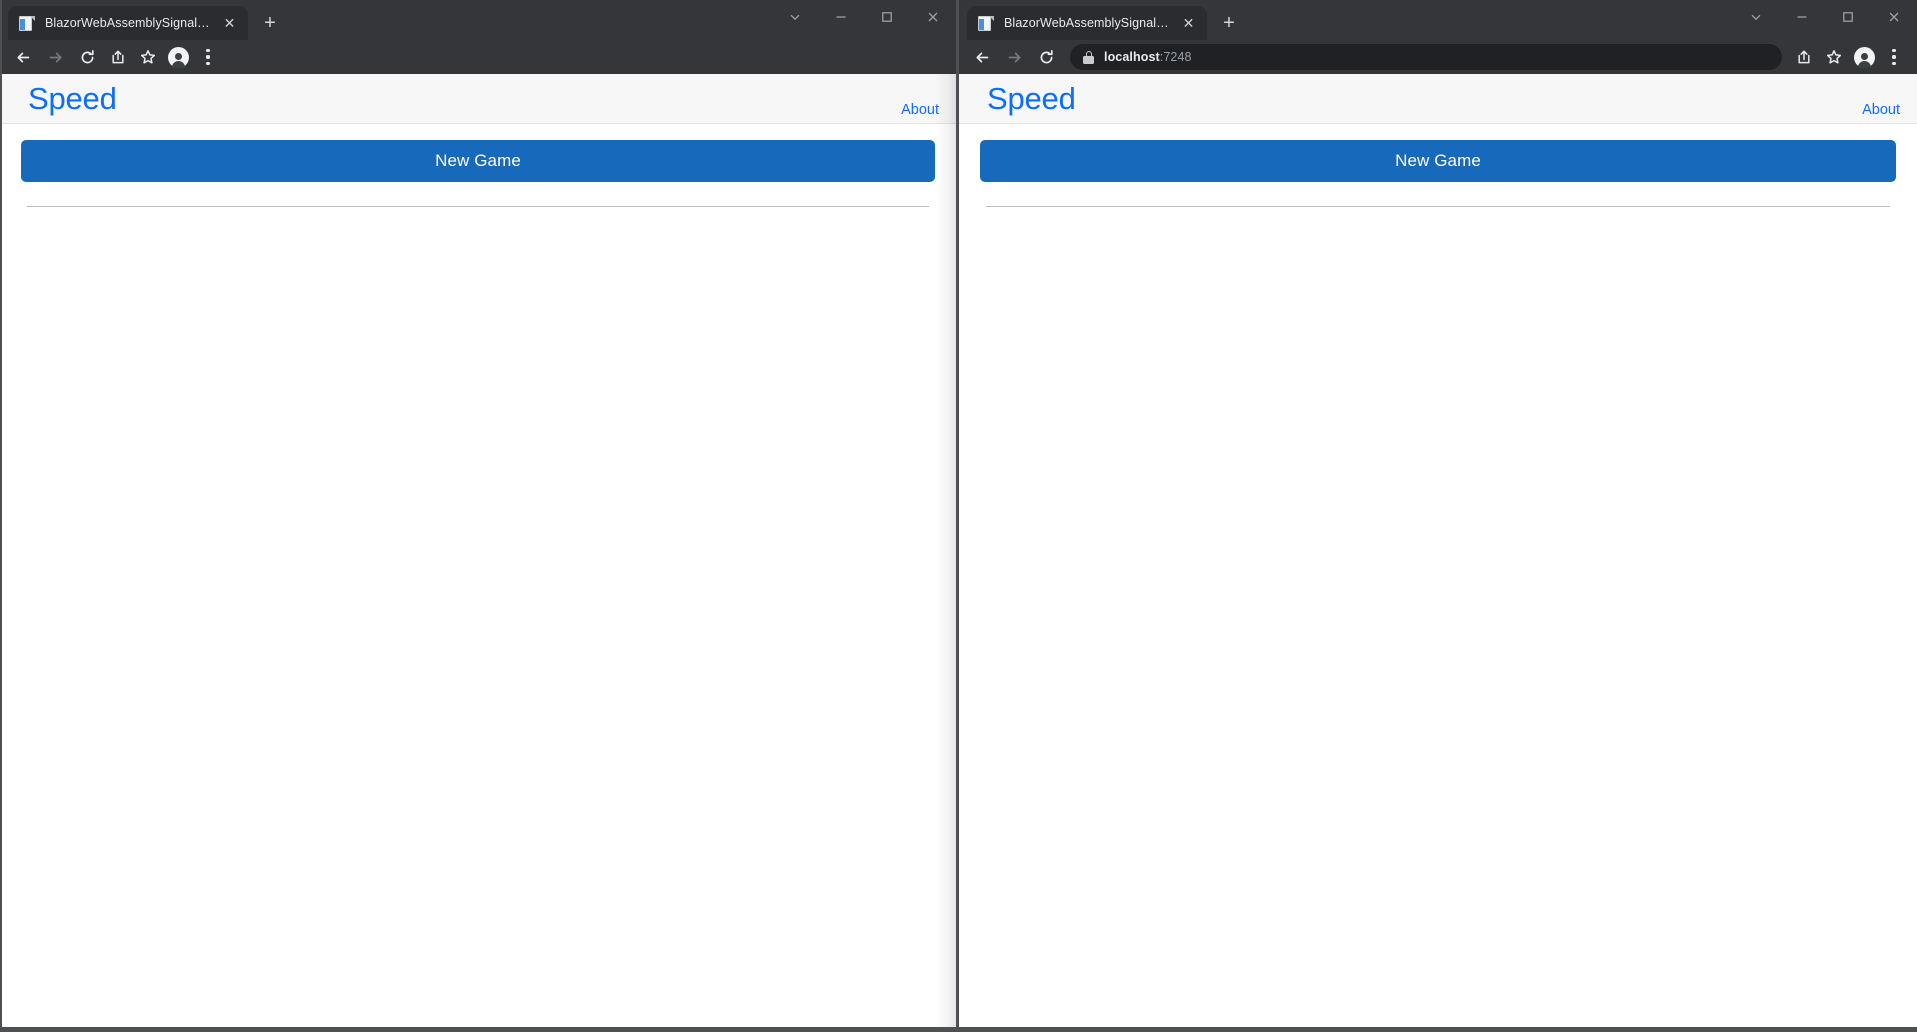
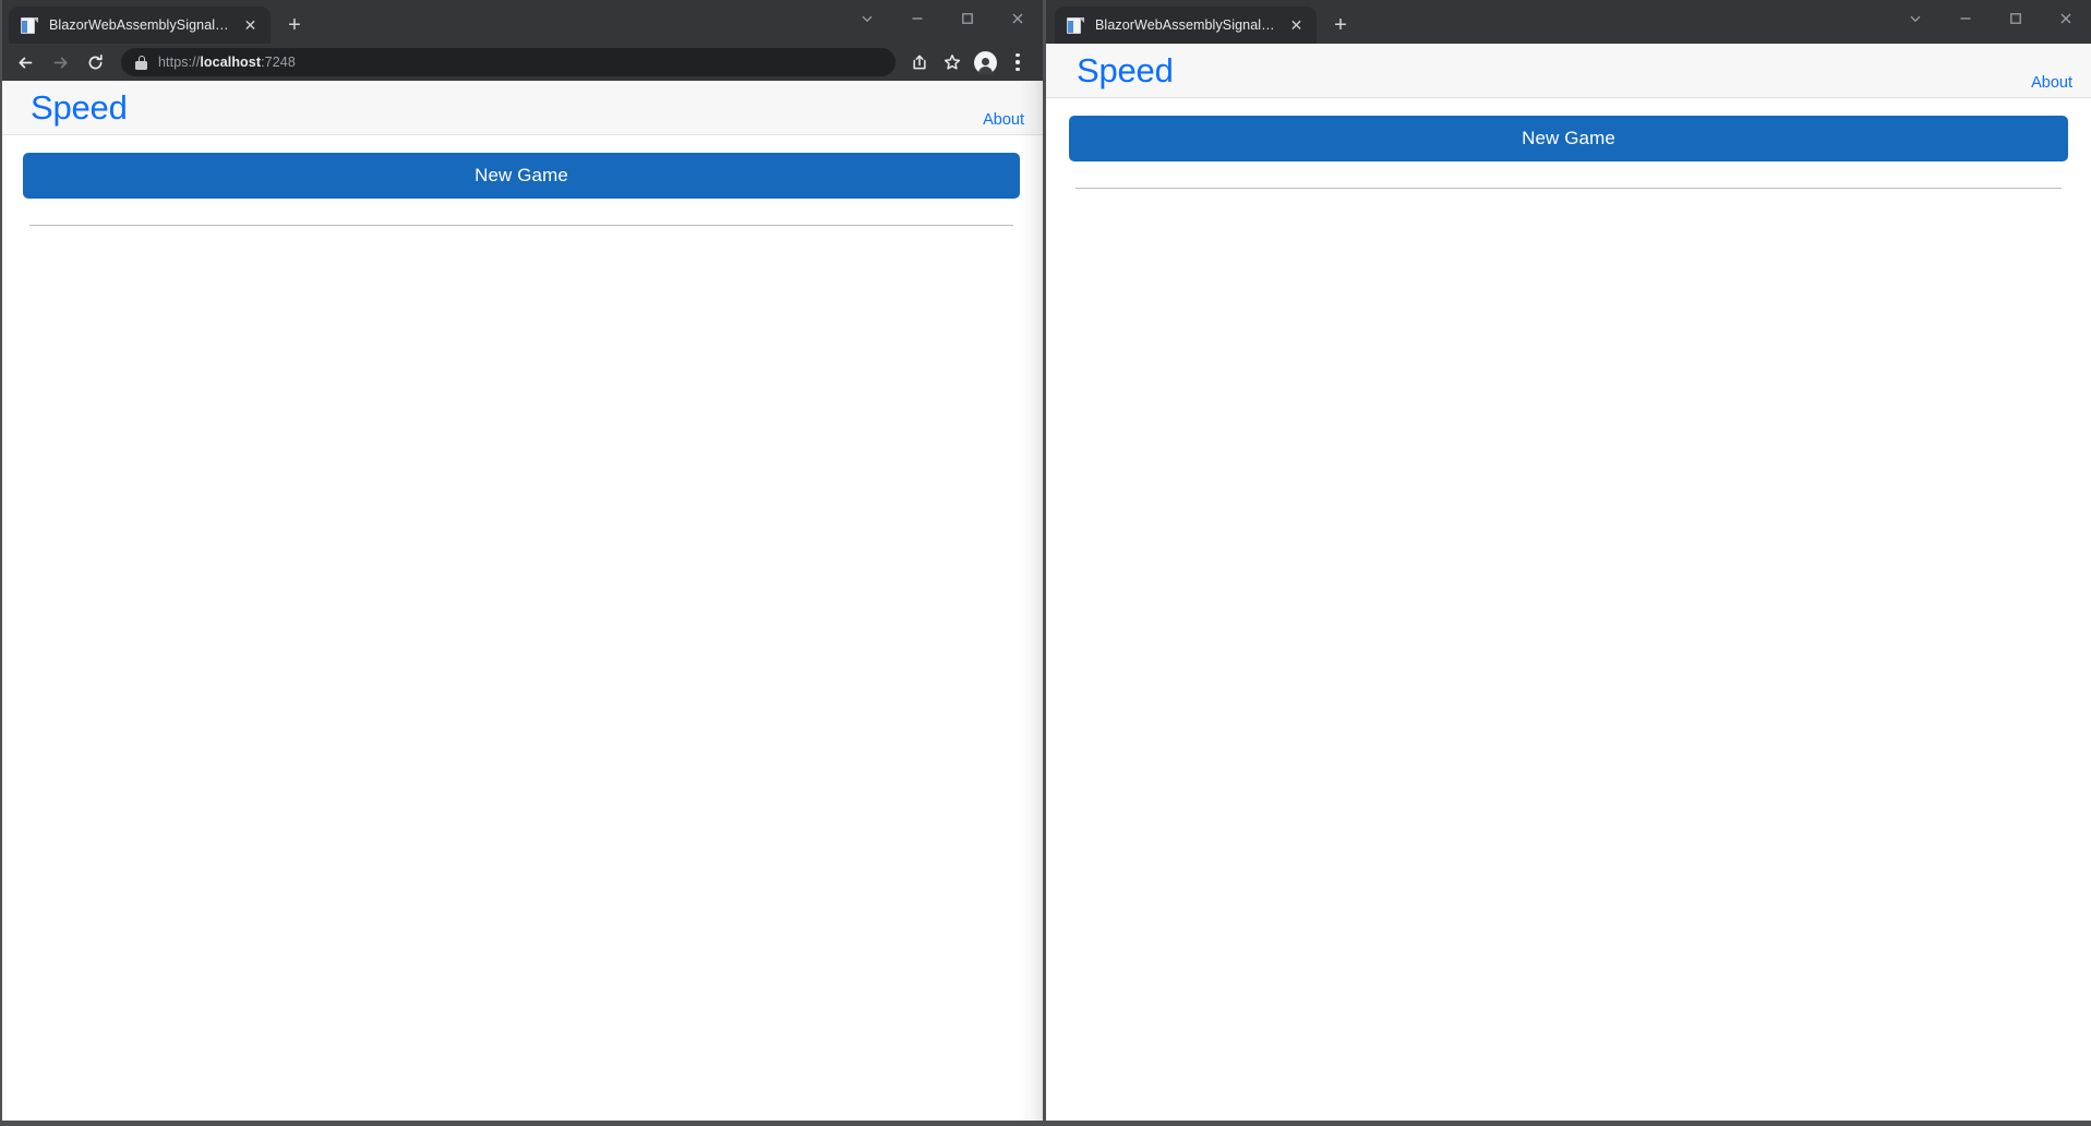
  BlazorWebAssemblySignalRA
  ✕
  +
+ https://localhost:7248
  Speed
  Abou
  New Game
  BlazorWebAssemblySignalRA
  ✕
  +
- localhost:7248
  Speed
  About
  New Game
